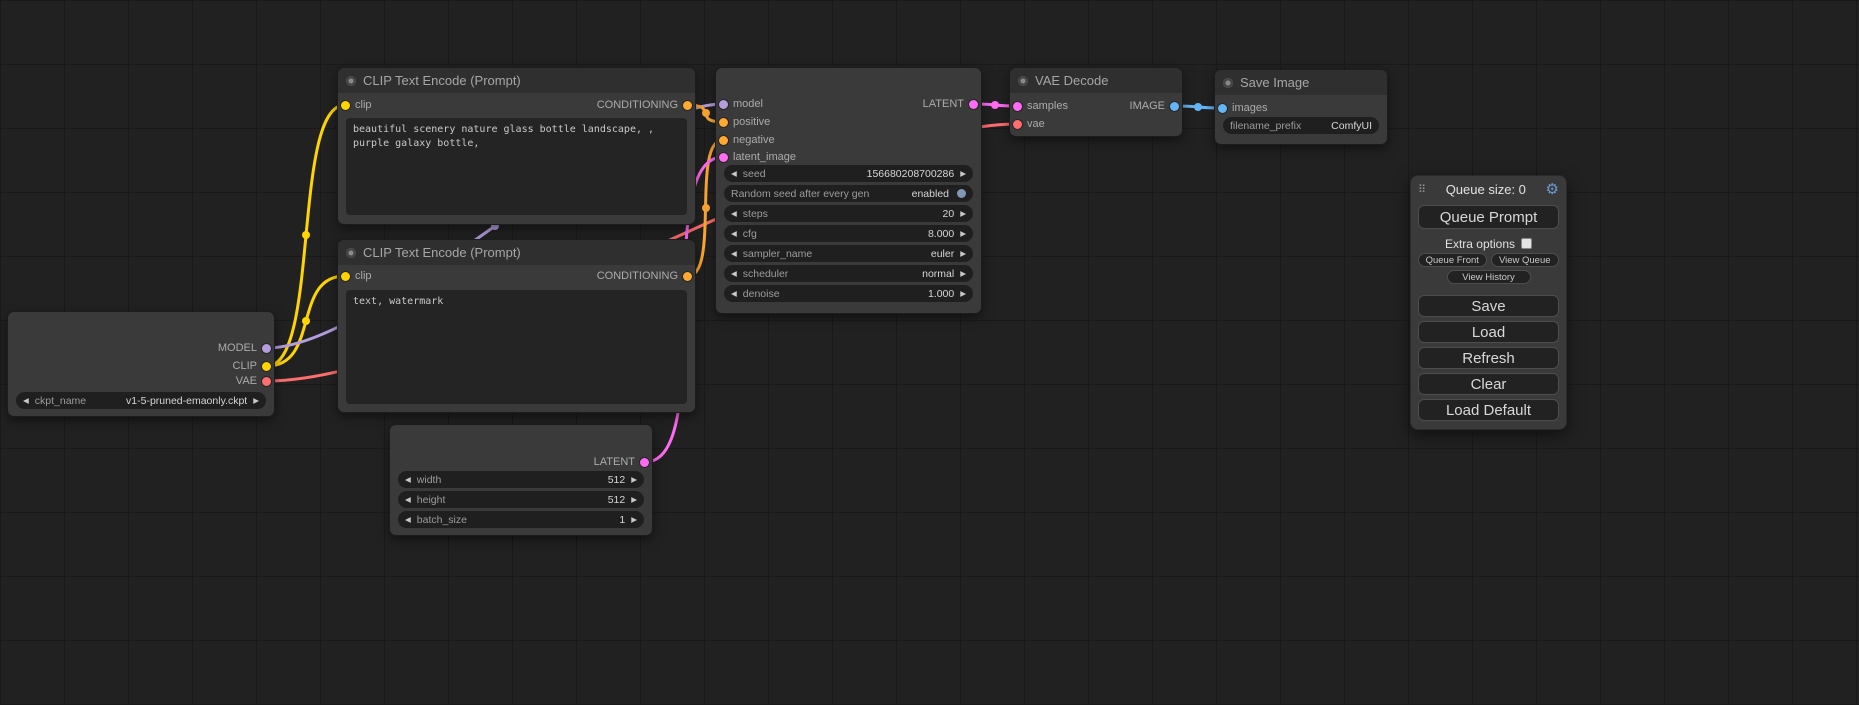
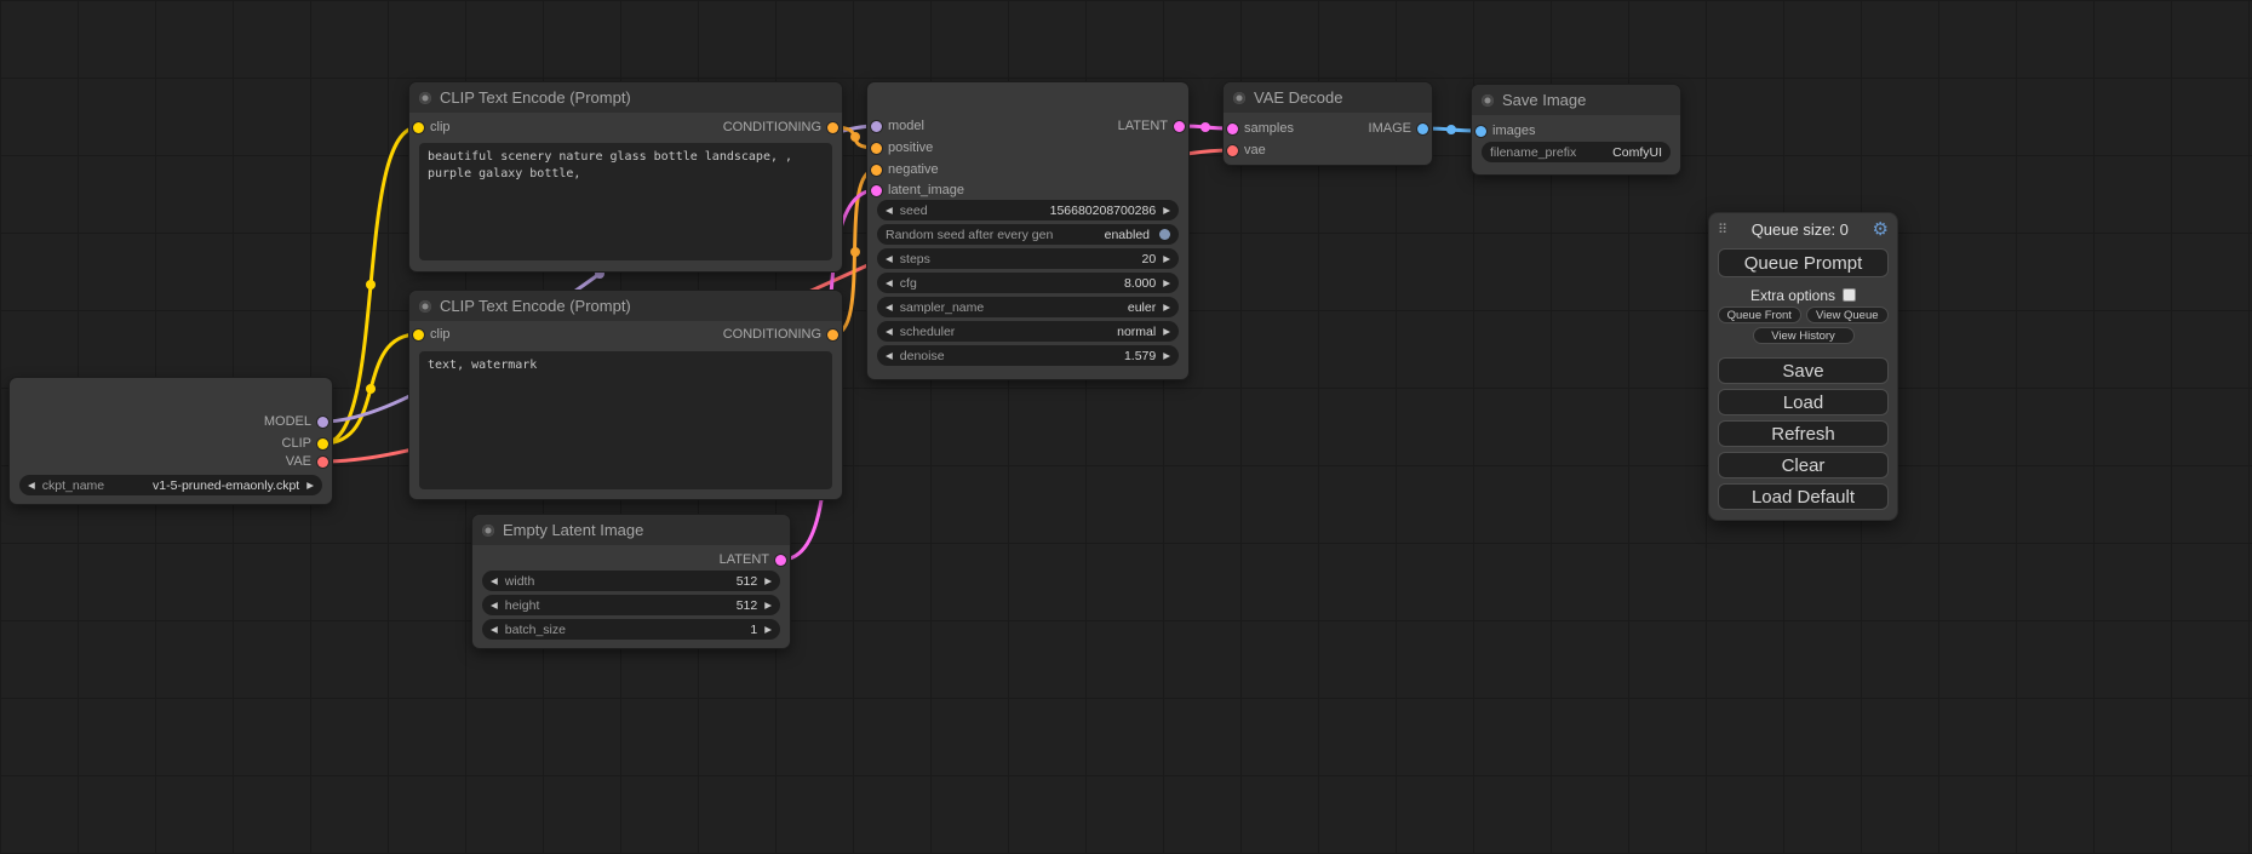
  MODEL
  CLIP
  VAE
  ◀
  ckpt_name
  v1-5-pruned-emaonly.ckpt
  ▶
  CLIP Text Encode (Prompt)
  clip
  CONDITIONING
  CLIP Text Encode (Prompt)
  clip
  CONDITIONING
  text, watermark
+ Empty Latent Image
  LATENT
  ◀
  width
  512
  ▶
  ◀
  height
  512
  ▶
  ◀
  batch_size
  1
  ▶
  model
  positive
  negative
  latent_image
  LATENT
  ◀
  seed
  156680208700286
  ▶
  Random seed after every gen
  enabled
  ◀
  steps
  20
  ▶
  ◀
  cfg
  8.000
  ▶
  ◀
  sampler_name
  euler
  ▶
  ◀
  scheduler
  normal
  ▶
  ◀
  denoise
- 1.000
+ 1.579
  ▶
  VAE Decode
  samples
  IMAGE
  vae
  Save Image
  images
  filename_prefix
  ComfyUI
  ⠿
  Queue size: 0
  ⚙
  Queue Prompt
  Extra options
  Queue Front
  View Queue
  View History
  Save
  Load
  Refresh
  Clear
  Load Default
